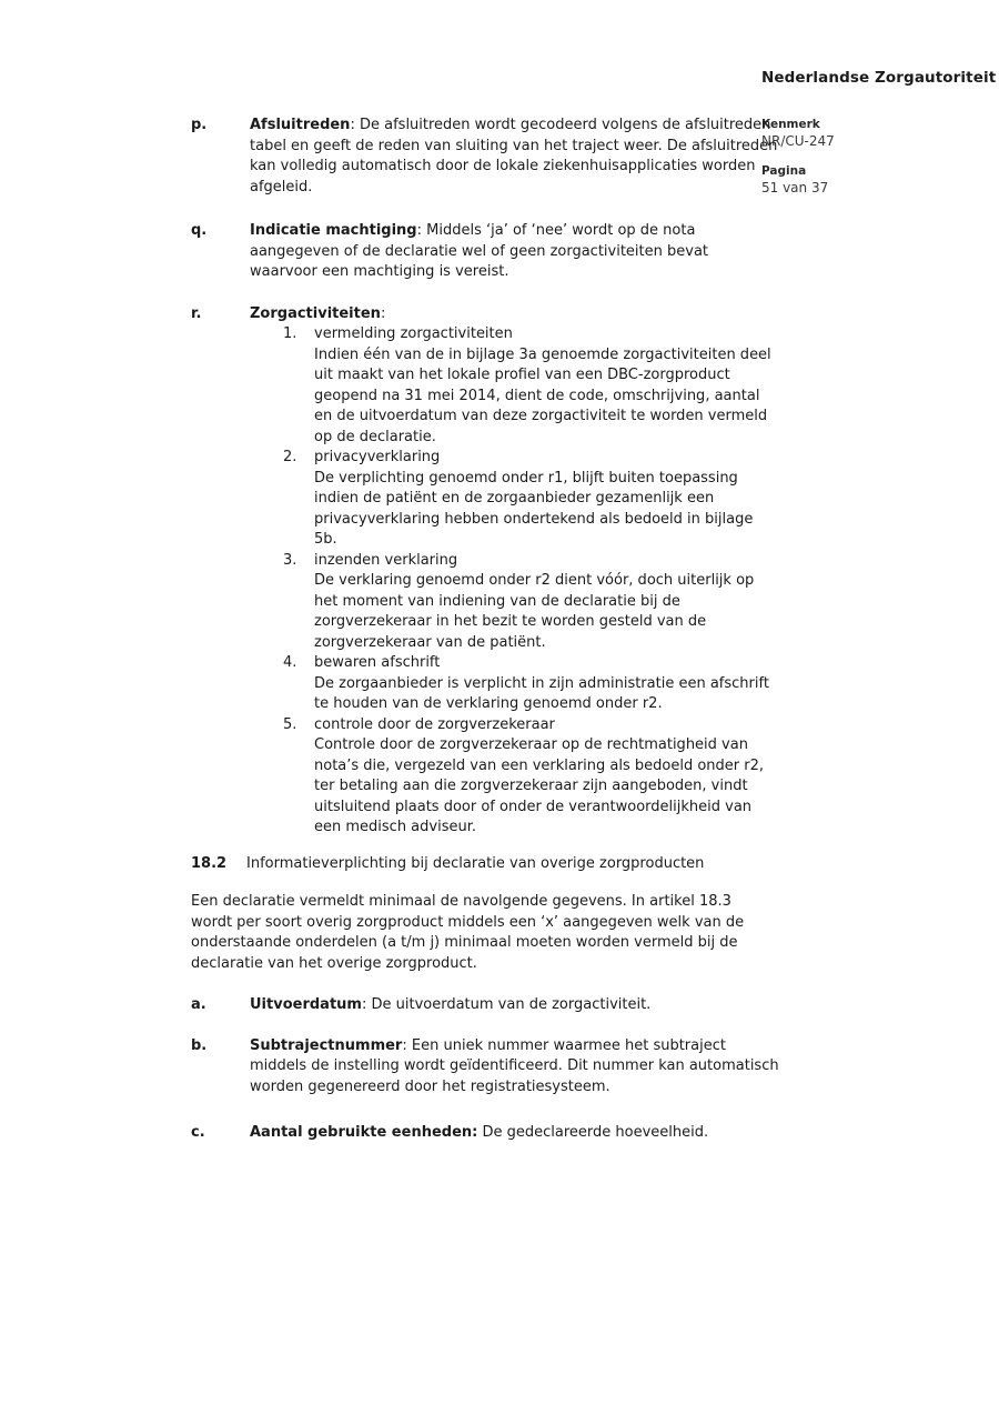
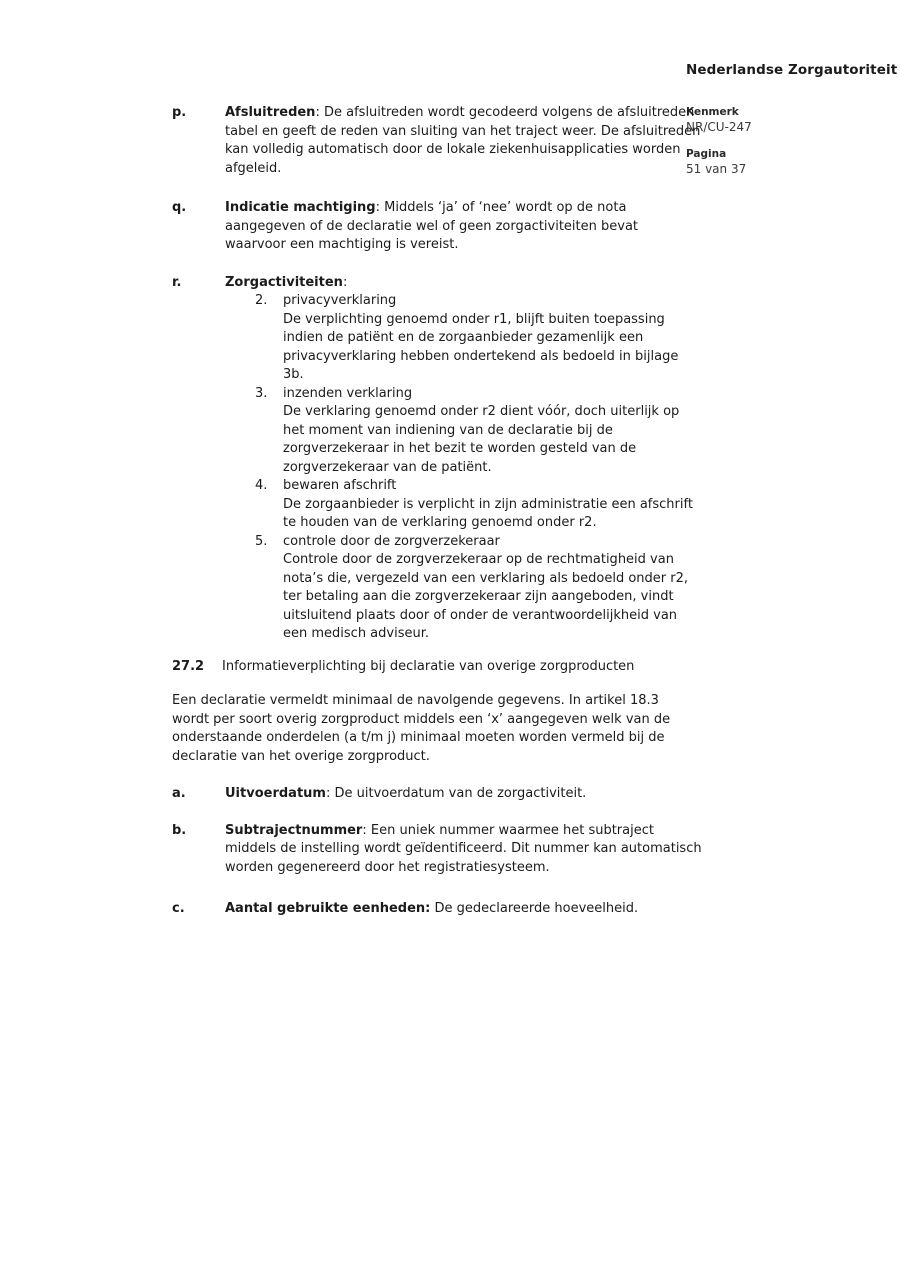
  Nederlandse Zorgautoriteit
  Kenmerk
  NR/CU-247
  Pagina
  51 van 37
  p.
  Afsluitreden: De afsluitreden wordt gecodeerd volgens de afsluitreden tabel en geeft de reden van sluiting van het traject weer. De afsluitreden kan volledig automatisch door de lokale ziekenhuisapplicaties worden afgeleid.
  q.
  Indicatie machtiging: Middels ‘ja’ of ‘nee’ wordt op de nota aangegeven of de declaratie wel of geen zorgactiviteiten bevat waarvoor een machtiging is vereist.
  r.
  Zorgactiviteiten:
- 1.
- vermelding zorgactiviteiten
- Indien één van de in bijlage 3a genoemde zorgactiviteiten deel uit maakt van het lokale profiel van een DBC-zorgproduct geopend na 31 mei 2014, dient de code, omschrijving, aantal en de uitvoerdatum van deze zorgactiviteit te worden vermeld op de declaratie.
  2.
  privacyverklaring
- De verplichting genoemd onder r1, blijft buiten toepassing indien de patiënt en de zorgaanbieder gezamenlijk een privacyverklaring hebben ondertekend als bedoeld in bijlage 5b.
+ De verplichting genoemd onder r1, blijft buiten toepassing indien de patiënt en de zorgaanbieder gezamenlijk een privacyverklaring hebben ondertekend als bedoeld in bijlage 3b.
  3.
  inzenden verklaring
  De verklaring genoemd onder r2 dient vóór, doch uiterlijk op het moment van indiening van de declaratie bij de zorgverzekeraar in het bezit te worden gesteld van de zorgverzekeraar van de patiënt.
  4.
  bewaren afschrift
  De zorgaanbieder is verplicht in zijn administratie een afschrift te houden van de verklaring genoemd onder r2.
  5.
  controle door de zorgverzekeraar
  Controle door de zorgverzekeraar op de rechtmatigheid van nota’s die, vergezeld van een verklaring als bedoeld onder r2, ter betaling aan die zorgverzekeraar zijn aangeboden, vindt uitsluitend plaats door of onder de verantwoordelijkheid van een medisch adviseur.
- 18.2
+ 27.2
  Informatieverplichting bij declaratie van overige zorgproducten
  Een declaratie vermeldt minimaal de navolgende gegevens. In artikel 18.3 wordt per soort overig zorgproduct middels een ‘x’ aangegeven welk van de onderstaande onderdelen (a t/m j) minimaal moeten worden vermeld bij de declaratie van het overige zorgproduct.
  a.
  Uitvoerdatum: De uitvoerdatum van de zorgactiviteit.
  b.
  Subtrajectnummer: Een uniek nummer waarmee het subtraject middels de instelling wordt geïdentificeerd. Dit nummer kan automatisch worden gegenereerd door het registratiesysteem.
  c.
  Aantal gebruikte eenheden: De gedeclareerde hoeveelheid.
